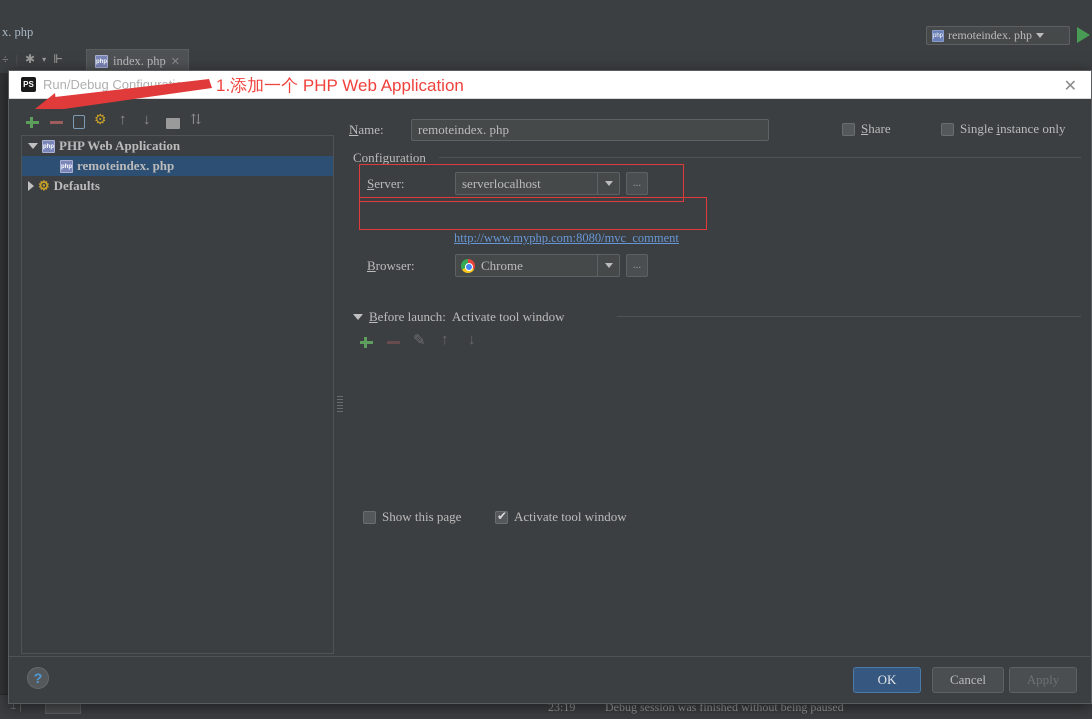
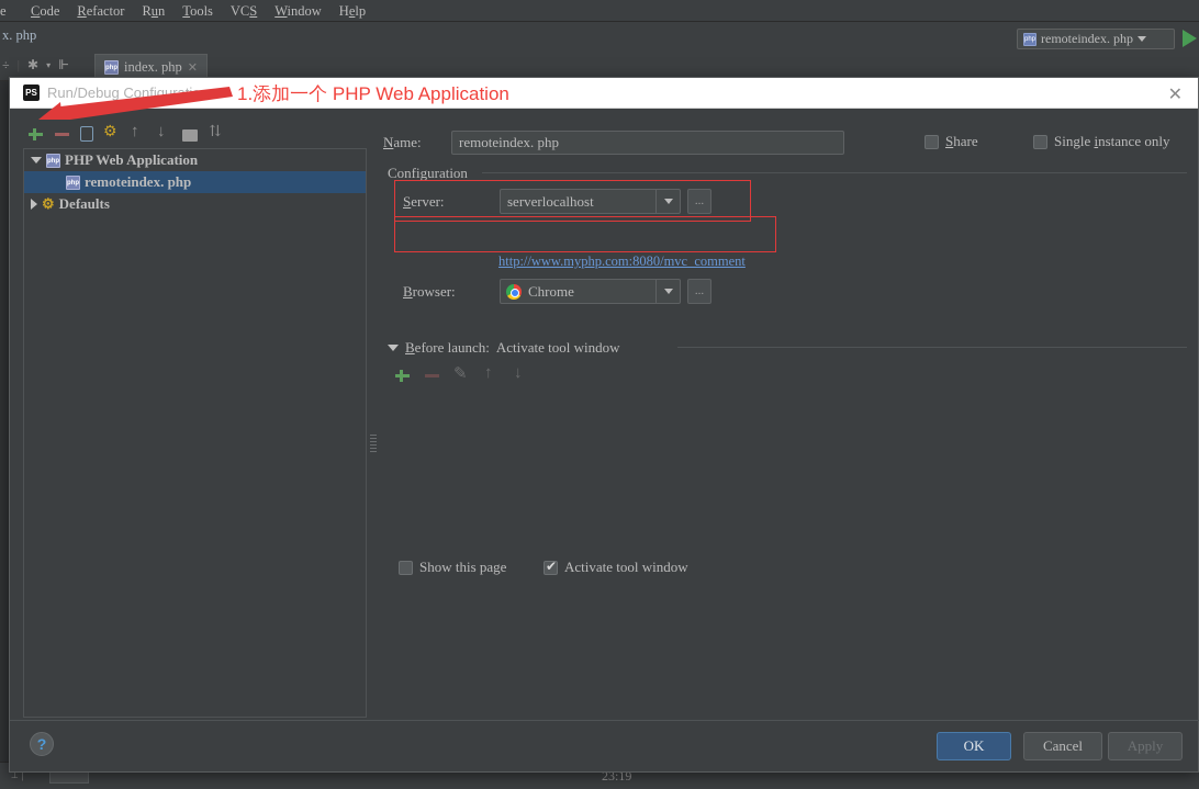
+ e
+ Code
+ Refactor
+ Run
+ Tools
+ VCS
+ Window
+ Help
  x. php
  remoteindex. php
  ÷
  ✱
  ▾
  ⊩
  index. php
  ✕
  ⌶ |
  23:19
- Debug session was finished without being paused
  PS
  Run/Debug Configur
  1.添加一个 PHP Web Application
  ✕
  PHP Web Application
  remoteindex. php
  Defaults
  Name:
  remoteindex. php
  Share
  Single instance only
  Configuration
  Server:
  serverlocalhost
  ...
  http://www.myphp.com:8080/mvc_comment
  Browser:
  Chrome
  ...
  Before launch:
  Activate tool window
  Show this page
  Activate tool window
  ?
  OK
  Cancel
  Apply
